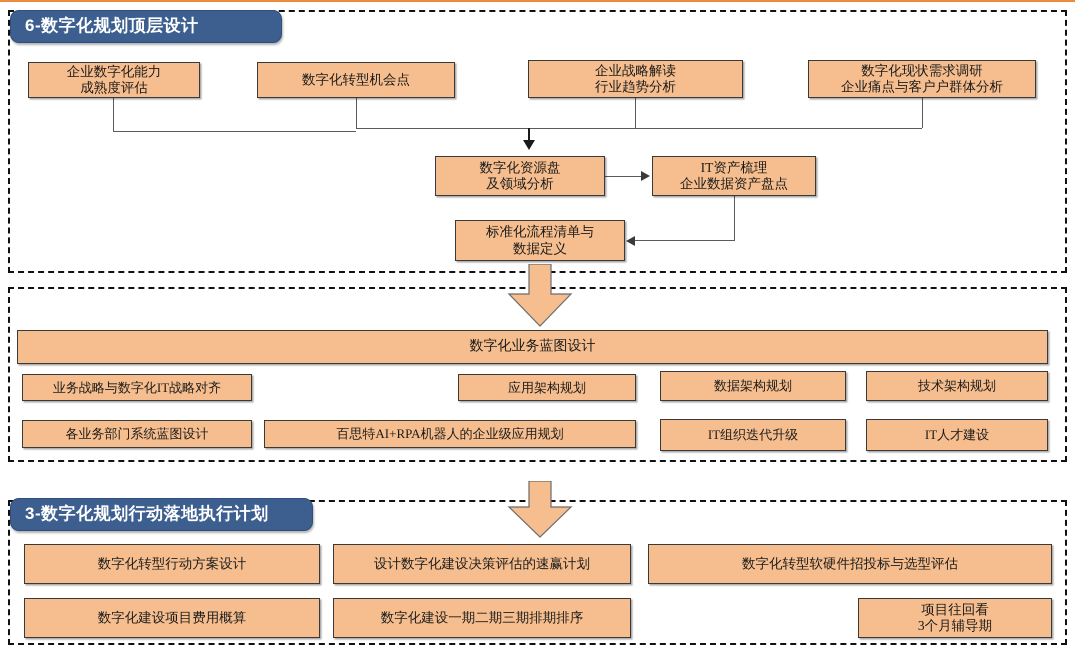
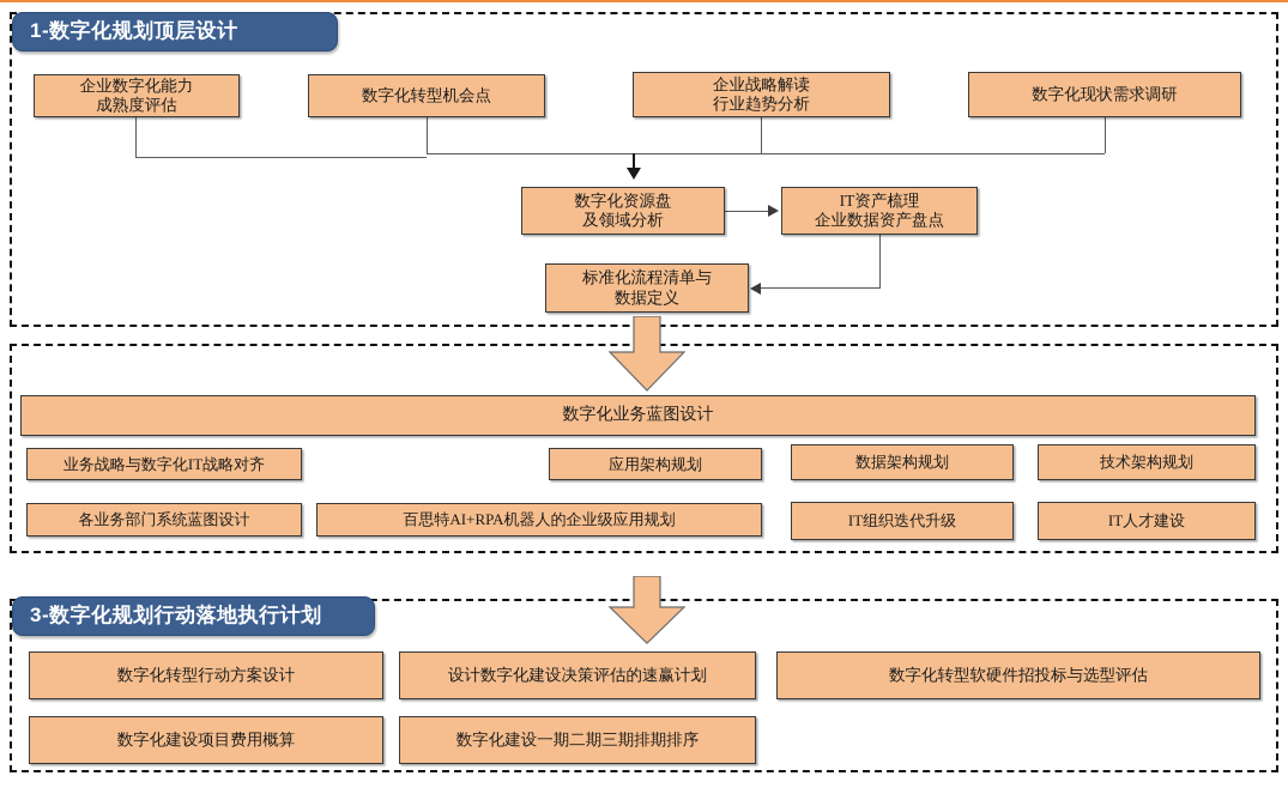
- 6-数字化规划顶层设计
+ 1-数字化规划顶层设计
  企业数字化能力
  成熟度评估
  数字化转型机会点
  企业战略解读
  行业趋势分析
  数字化现状需求调研
- 企业痛点与客户户群体分析
  数字化资源盘
  及领域分析
  IT资产梳理
  企业数据资产盘点
  标准化流程清单与
  数据定义
  数字化业务蓝图设计
  业务战略与数字化IT战略对齐
  应用架构规划
  数据架构规划
  技术架构规划
  各业务部门系统蓝图设计
  百思特AI+RPA机器人的企业级应用规划
  IT组织迭代升级
  IT人才建设
  3-数字化规划行动落地执行计划
  数字化转型行动方案设计
  设计数字化建设决策评估的速赢计划
  数字化转型软硬件招投标与选型评估
  数字化建设项目费用概算
  数字化建设一期二期三期排期排序
- 项目往回看
- 3个月辅导期
